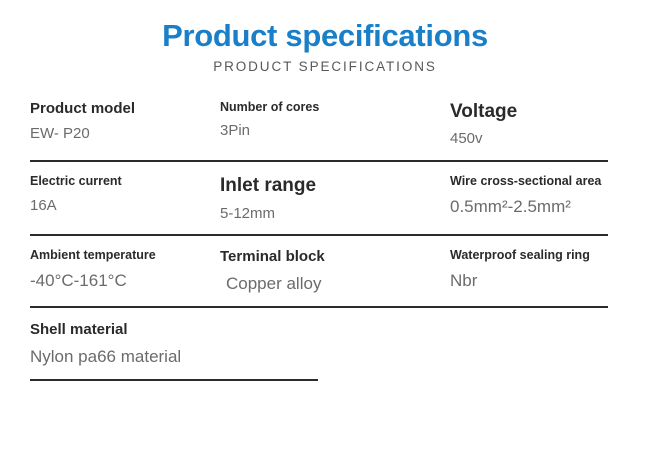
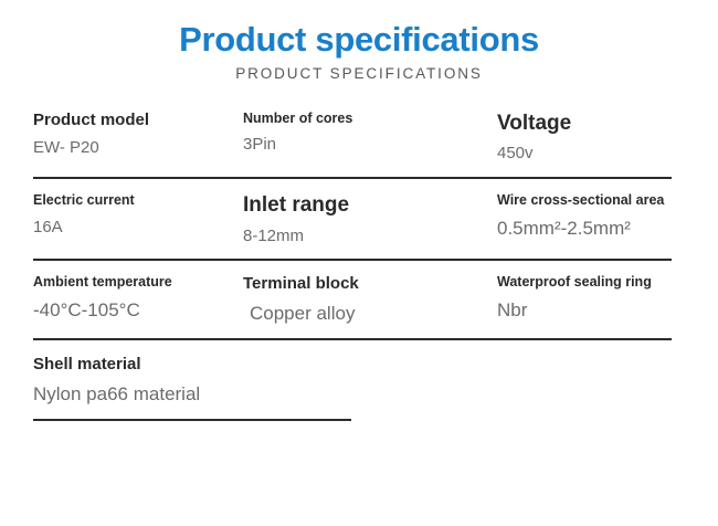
  Product specifications
  PRODUCT SPECIFICATIONS
  Product model
  EW- P20
  Number of cores
  3Pin
  Voltage
  450v
  Electric current
  16A
  Inlet range
- 5-12mm
+ 8-12mm
  Wire cross-sectional area
  0.5mm²-2.5mm²
  Ambient temperature
- -40°C-161°C
+ -40°C-105°C
  Terminal block
  Copper alloy
  Waterproof sealing ring
  Nbr
  Shell material
  Nylon pa66 material
